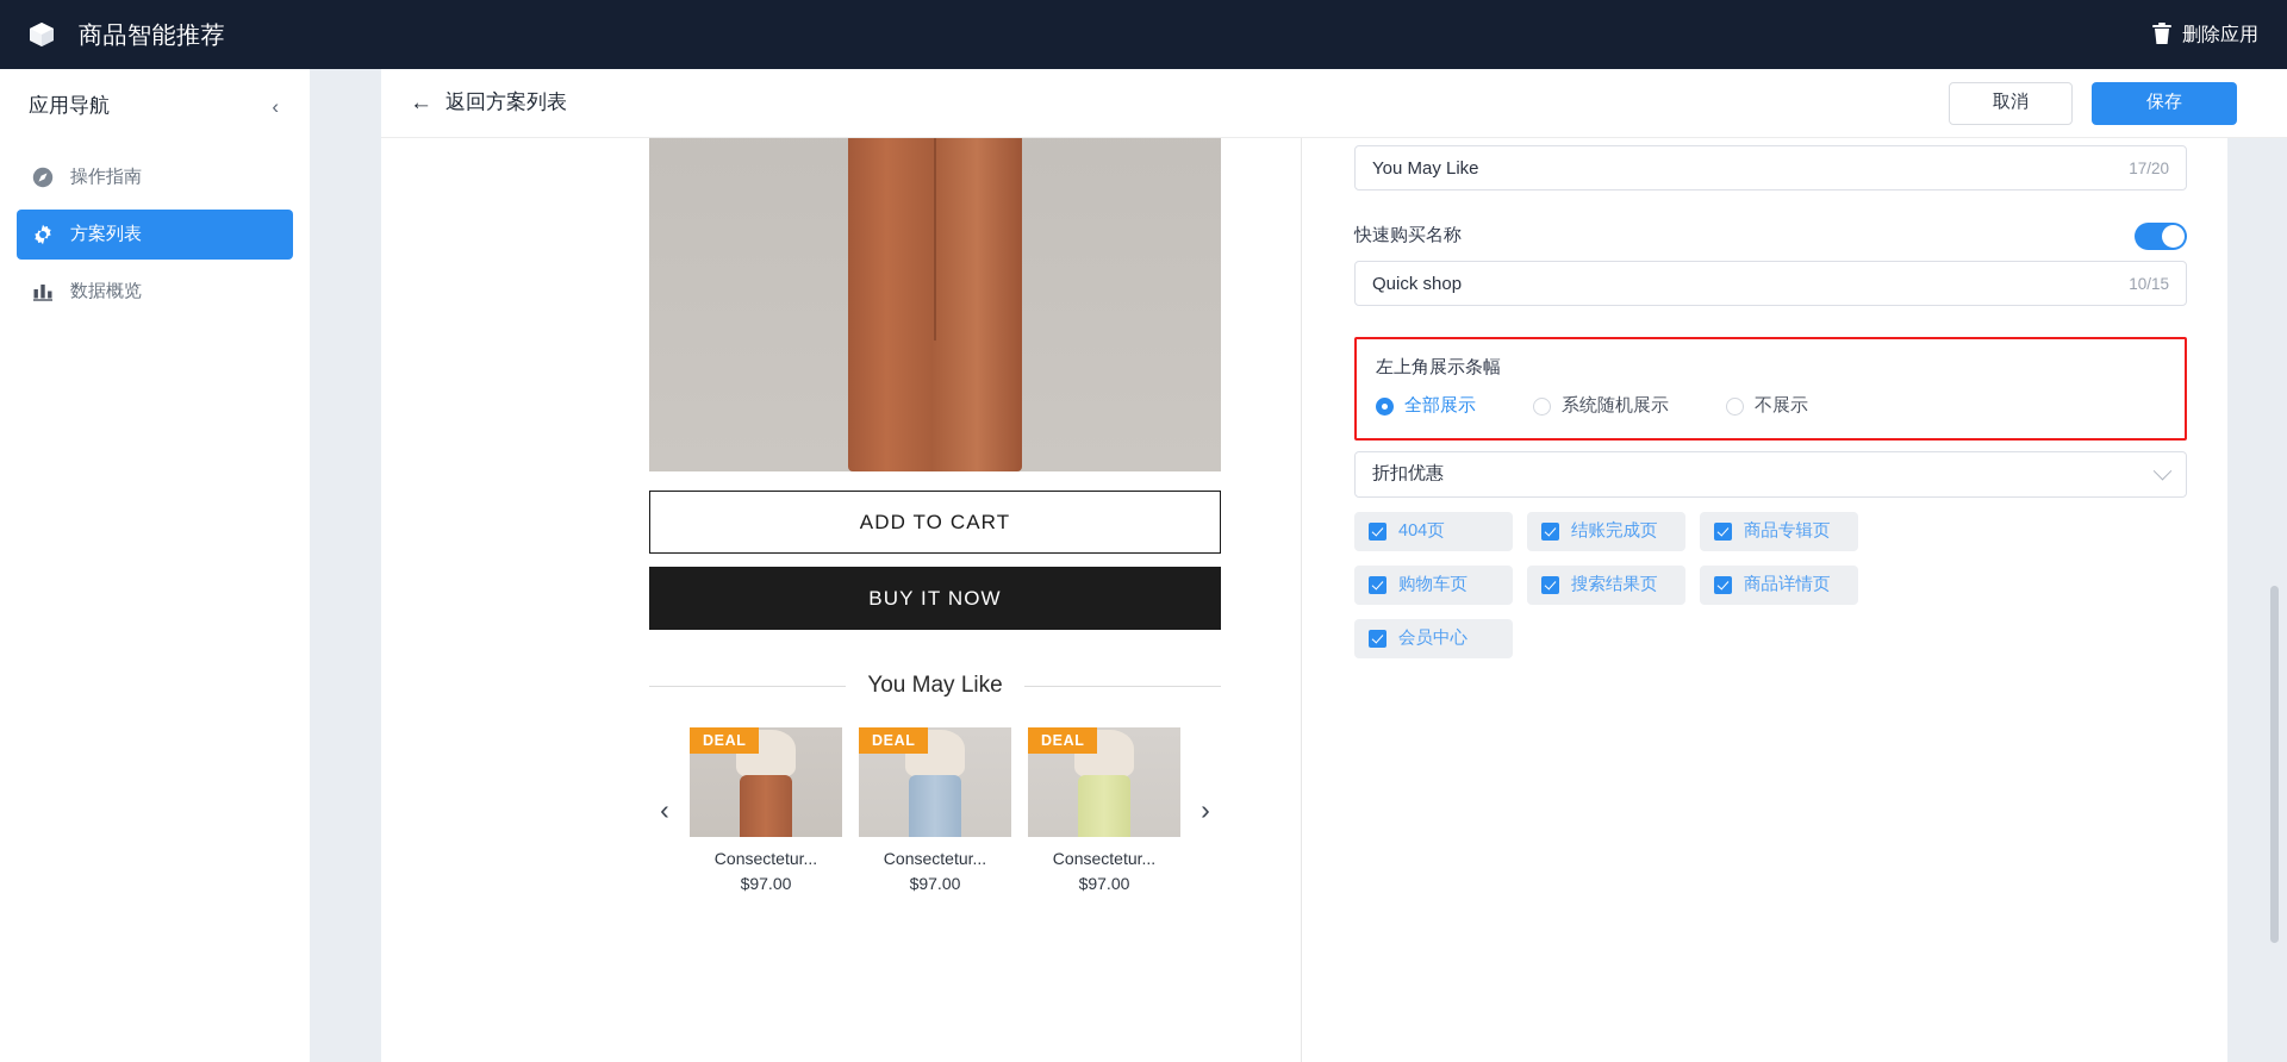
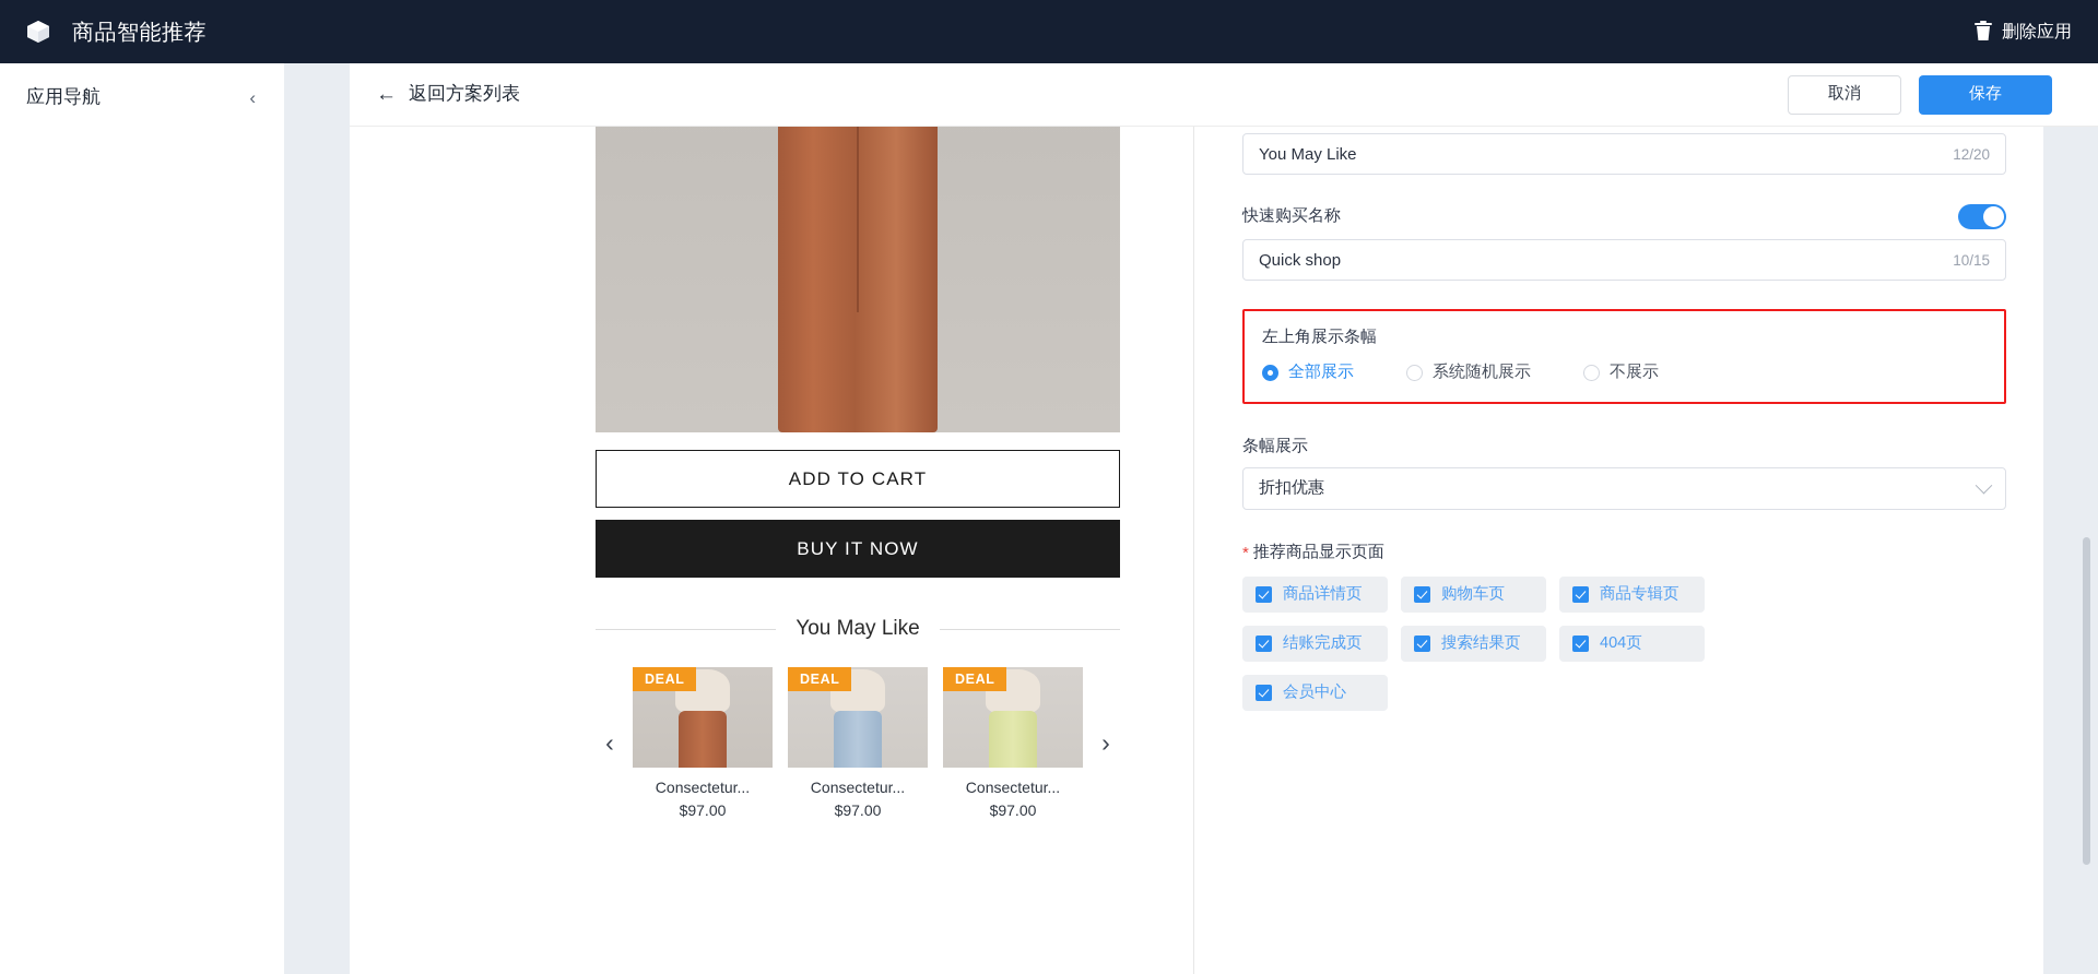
  商品智能推荐
  删除应用
  应用导航
  ‹
- 操作指南
- 方案列表
- 数据概览
  ←
  返回方案列表
  取消
  保存
  ADD TO CART
  BUY IT NOW
  You May Like
  ‹
  DEAL
  Consectetur...
  $97.00
  DEAL
  Consectetur...
  $97.00
  DEAL
  Consectetur...
  $97.00
  ›
  You May Like
- 17/20
+ 12/20
  快速购买名称
  Quick shop
  10/15
  左上角展示条幅
  全部展示
  系统随机展示
  不展示
+ 条幅展示
  折扣优惠
+ *
+ 推荐商品显示页面
- 404页
+ 商品详情页
- 结账完成页
+ 购物车页
  商品专辑页
- 购物车页
+ 结账完成页
  搜索结果页
- 商品详情页
+ 404页
  会员中心
